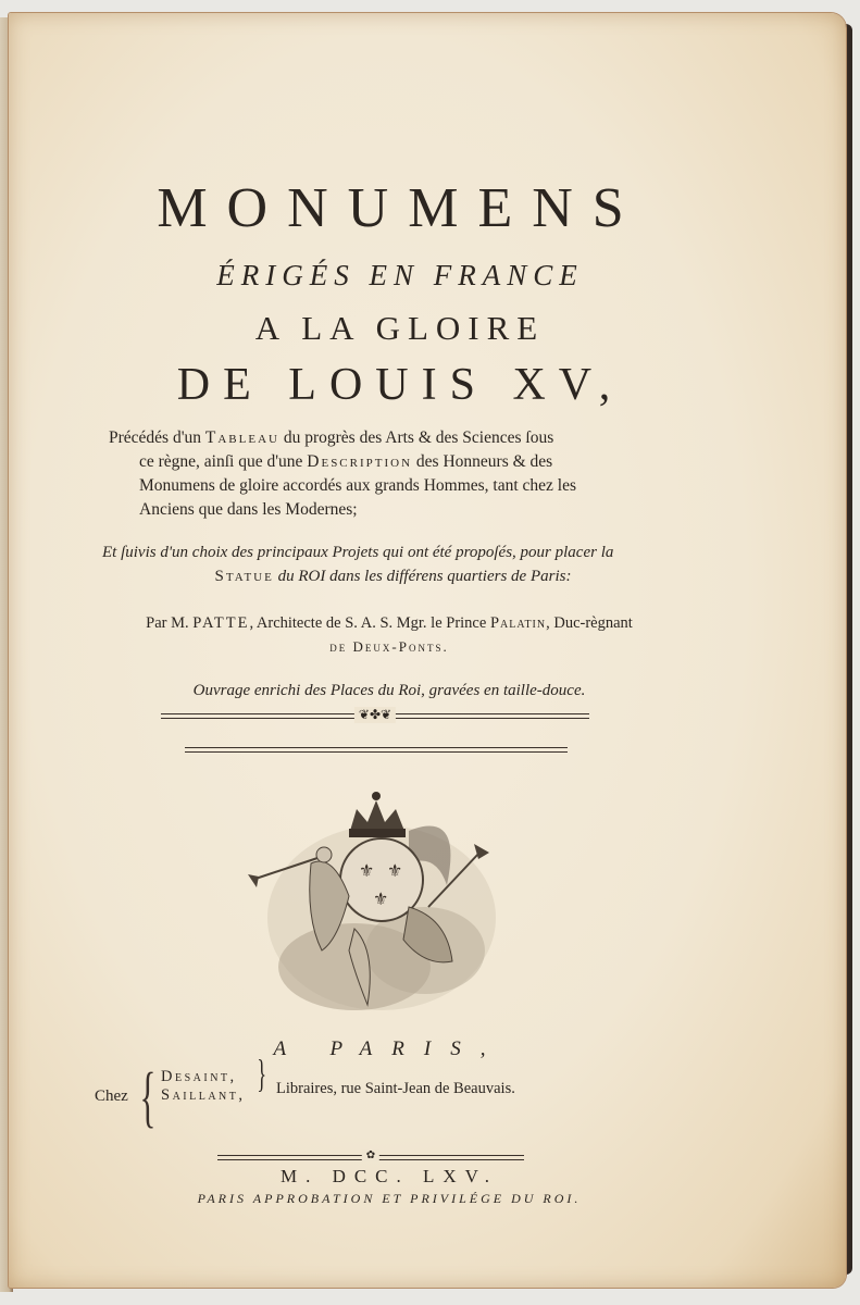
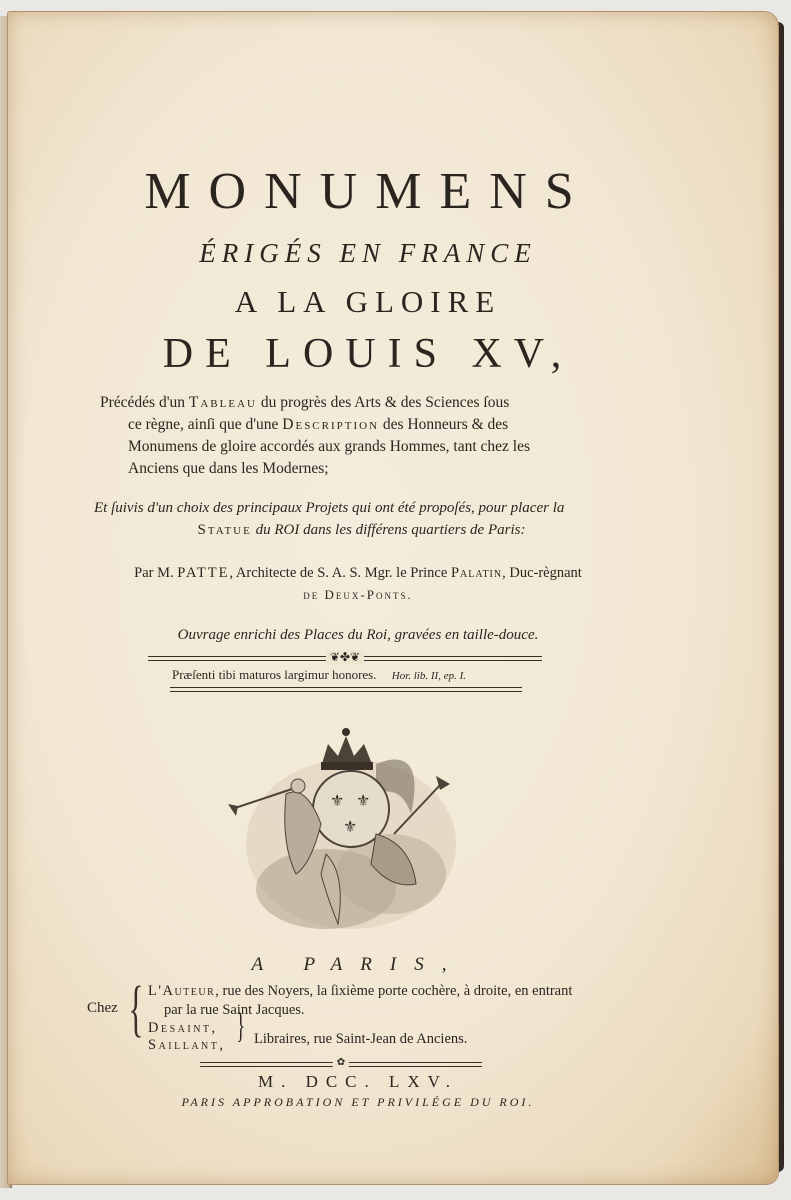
  MONUMENS
  ÉRIGÉS EN FRANCE
  A LA GLOIRE
  DE LOUIS XV,
  Précédés d'un Tableau du progrès des Arts & des Sciences ſous
  ce règne, ainſi que d'une Description des Honneurs & des
  Monumens de gloire accordés aux grands Hommes, tant chez les
  Anciens que dans les Modernes;
  Et ſuivis d'un choix des principaux Projets qui ont été propoſés, pour placer la
  Statue du ROI dans les différens quartiers de Paris:
  Par M. PATTE, Architecte de S. A. S. Mgr. le Prince Palatin, Duc-règnant
  de Deux-Ponts.
  Ouvrage enrichi des Places du Roi, gravées en taille-douce.
  ❦✤❦
+ Præſenti tibi maturos largimur honores. Hor. lib. II, ep. I.
  ⚜
  ⚜
  ⚜
  A PARIS,
  Chez
  {
+ L'Auteur, rue des Noyers, la ſixième porte cochère, à droite, en entrant
+ par la rue Saint Jacques.
  Desaint,
  Saillant,
  }
- Libraires, rue Saint-Jean de Beauvais.
+ Libraires, rue Saint-Jean de Anciens.
  ✿
  M. DCC. LXV.
  PARIS APPROBATION ET PRIVILÉGE DU ROI.
